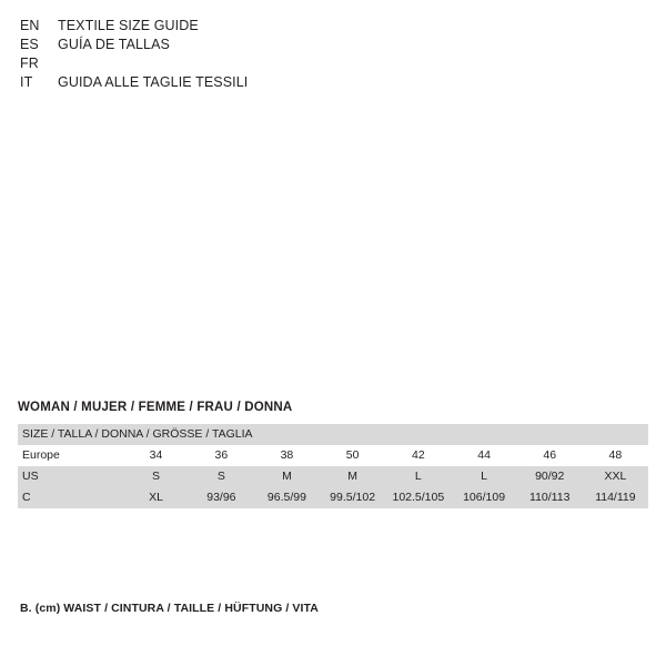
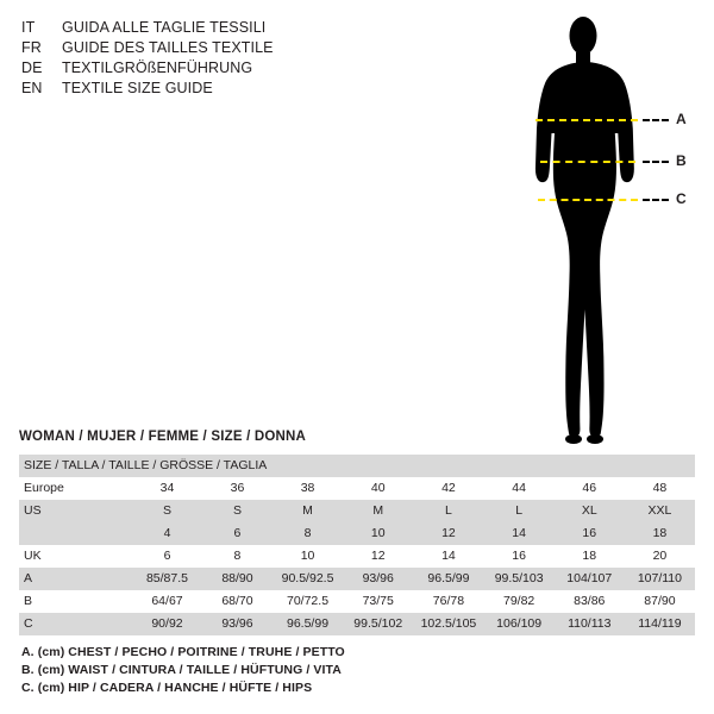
- EN
+ IT
- TEXTILE SIZE GUIDE
+ GUIDA ALLE TAGLIE TESSILI
- ES
- GUÍA DE TALLAS
  FR
+ GUIDE DES TAILLES TEXTILE
+ DE
+ TEXTILGRÖßENFÜHRUNG
- IT
+ EN
- GUIDA ALLE TAGLIE TESSILI
+ TEXTILE SIZE GUIDE
+ A
+ B
+ C
- WOMAN / MUJER / FEMME / FRAU / DONNA
+ WOMAN / MUJER / FEMME / SIZE / DONNA
- SIZE / TALLA / DONNA / GRÖSSE / TAGLIA
+ SIZE / TALLA / TAILLE / GRÖSSE / TAGLIA
- Europe	34	36	38	50	42	44	46	48
+ Europe	34	36	38	40	42	44	46	48
- US	S	S	M	M	L	L	90/92	XXL
+ US	S	S	M	M	L	L	XL	XXL
+ 	4	6	8	10	12	14	16	18
+ UK	6	8	10	12	14	16	18	20
+ A	85/87.5	88/90	90.5/92.5	93/96	96.5/99	99.5/103	104/107	107/110
+ B	64/67	68/70	70/72.5	73/75	76/78	79/82	83/86	87/90
- C	XL	93/96	96.5/99	99.5/102	102.5/105	106/109	110/113	114/119
+ C	90/92	93/96	96.5/99	99.5/102	102.5/105	106/109	110/113	114/119
+ A. (cm) CHEST / PECHO / POITRINE / TRUHE / PETTO
  B. (cm) WAIST / CINTURA / TAILLE / HÜFTUNG / VITA
+ C. (cm) HIP / CADERA / HANCHE / HÜFTE / HIPS
